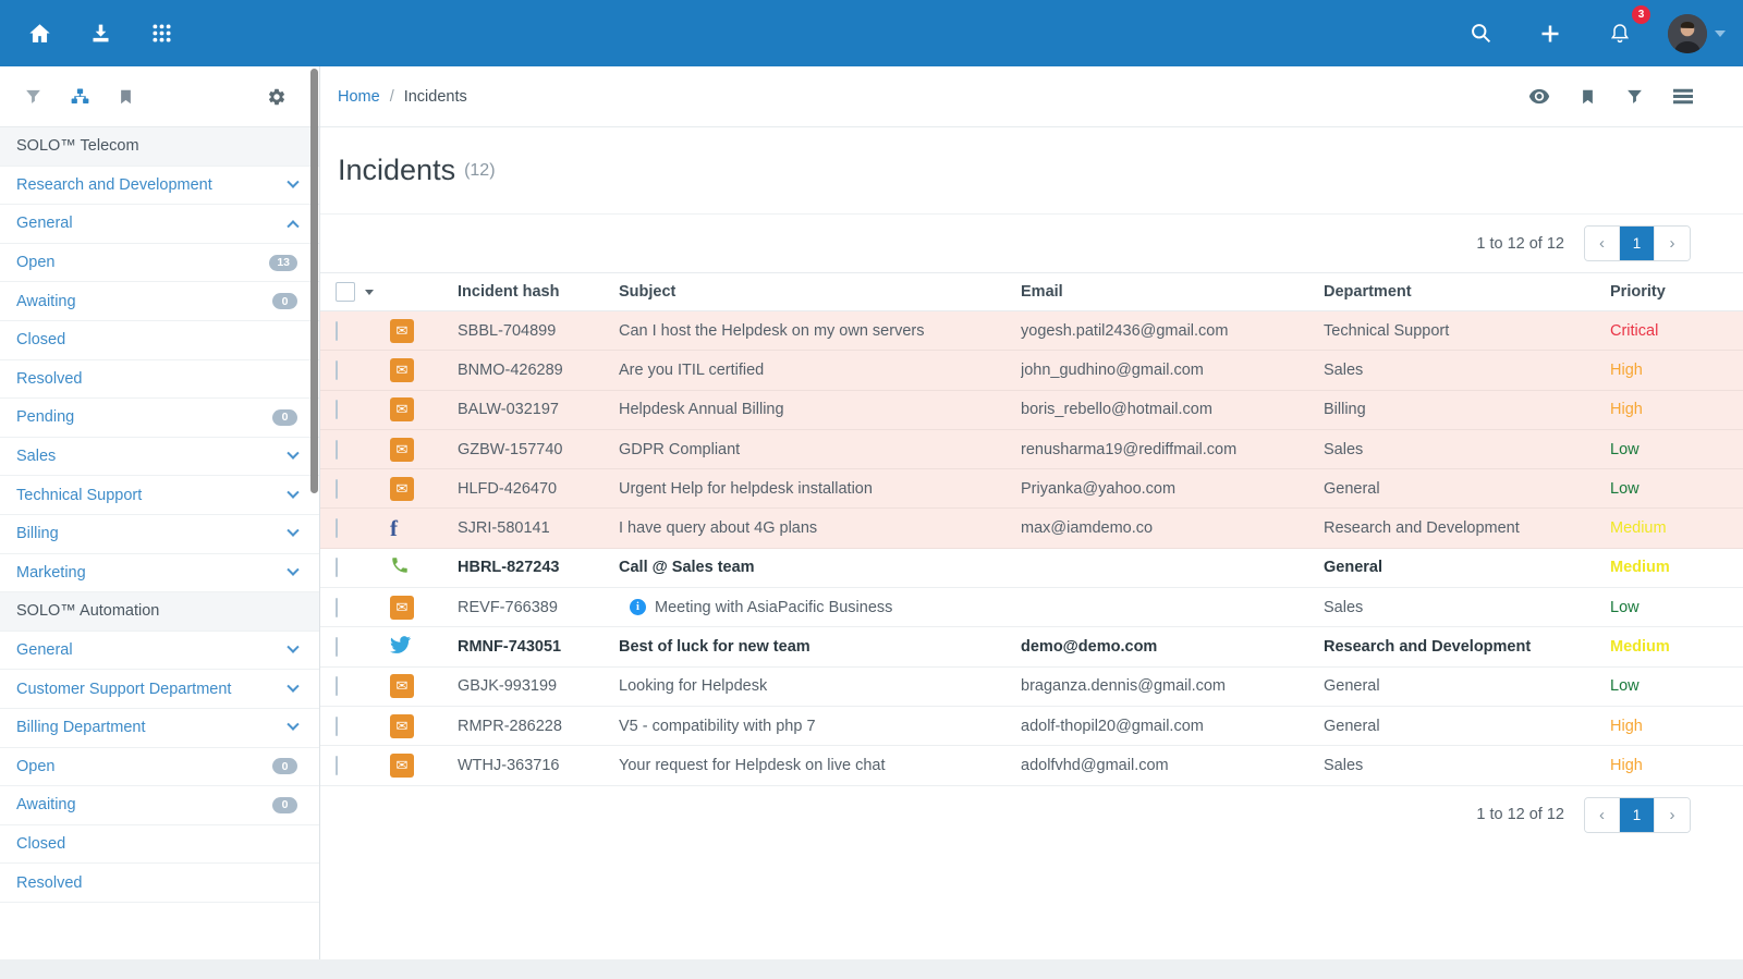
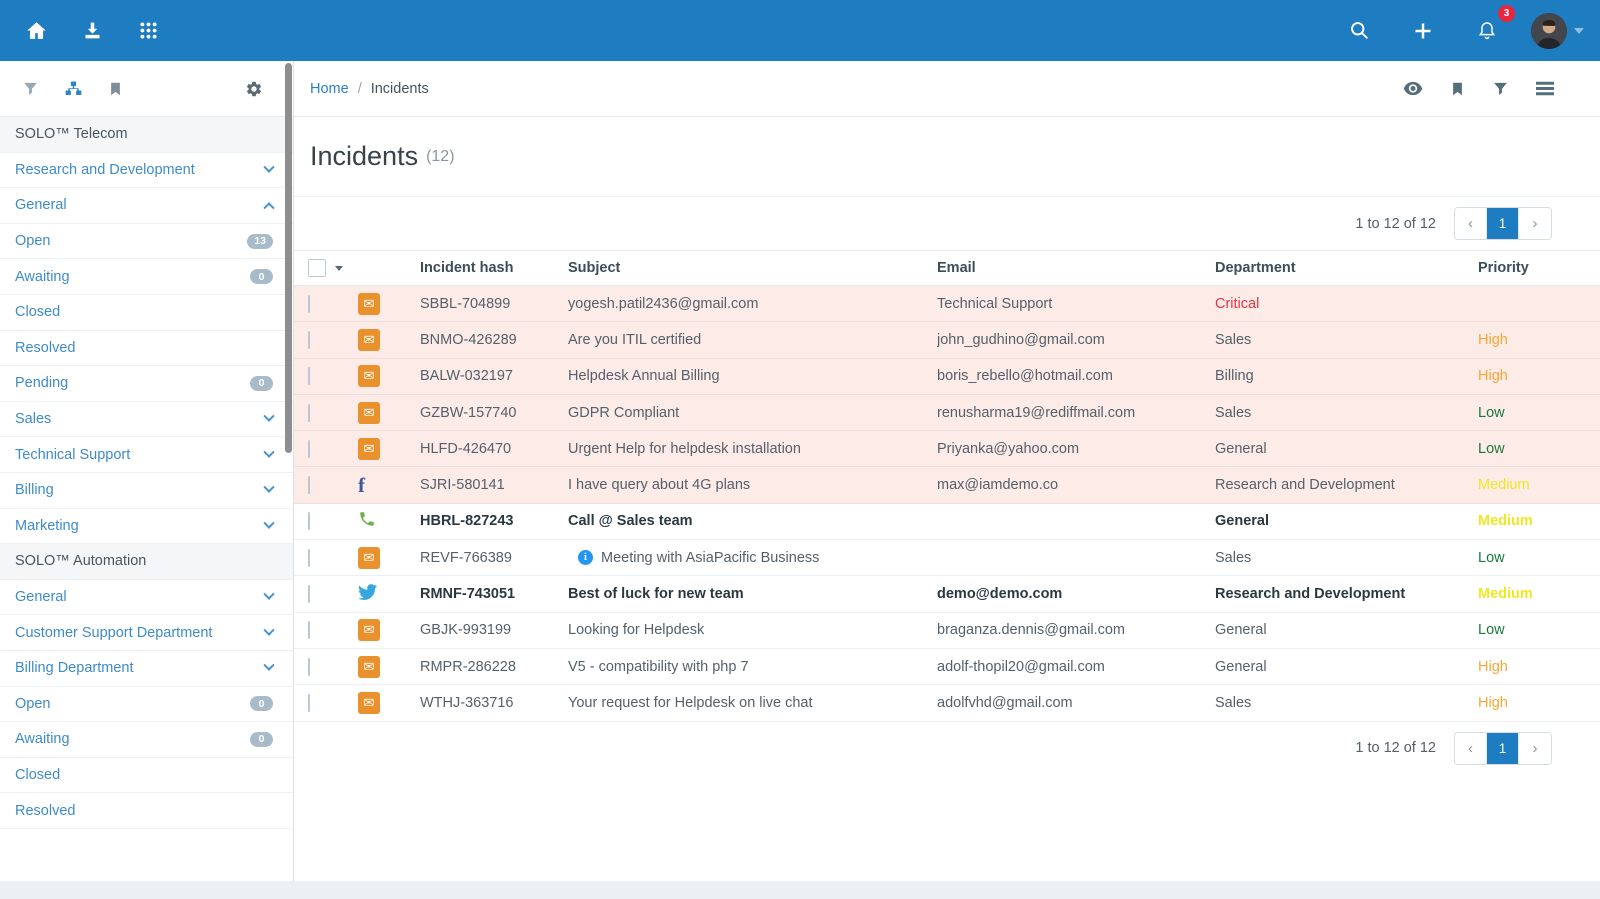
  3
  SOLO™ Telecom
  Research and Development
  General
  Open
  13
  Awaiting
  0
  Closed
  Resolved
  Pending
  0
  Sales
  Technical Support
  Billing
  Marketing
  SOLO™ Automation
  General
  Customer Support Department
  Billing Department
  Open
  0
  Awaiting
  0
  Closed
  Resolved
  Home
  /
  Incidents
  Incidents
  (12)
  1 to 12 of 12
  ‹
  1
  ›
  Incident hash
  Subject
  Email
  Department
  Priority
  ✉
  SBBL-704899
- Can I host the Helpdesk on my own servers
  yogesh.patil2436@gmail.com
  Technical Support
  Critical
  ✉
  BNMO-426289
  Are you ITIL certified
  john_gudhino@gmail.com
  Sales
  High
  ✉
  BALW-032197
  Helpdesk Annual Billing
  boris_rebello@hotmail.com
  Billing
  High
  ✉
  GZBW-157740
  GDPR Compliant
  renusharma19@rediffmail.com
  Sales
  Low
  ✉
  HLFD-426470
  Urgent Help for helpdesk installation
  Priyanka@yahoo.com
  General
  Low
  f
  SJRI-580141
  I have query about 4G plans
  max@iamdemo.co
  Research and Development
  Medium
  HBRL-827243
  Call @ Sales team
  General
  Medium
  ✉
  REVF-766389
  i
  Meeting with AsiaPacific Business
  Sales
  Low
  RMNF-743051
  Best of luck for new team
  demo@demo.com
  Research and Development
  Medium
  ✉
  GBJK-993199
  Looking for Helpdesk
  braganza.dennis@gmail.com
  General
  Low
  ✉
  RMPR-286228
  V5 - compatibility with php 7
  adolf-thopil20@gmail.com
  General
  High
  ✉
  WTHJ-363716
  Your request for Helpdesk on live chat
  adolfvhd@gmail.com
  Sales
  High
  1 to 12 of 12
  ‹
  1
  ›
